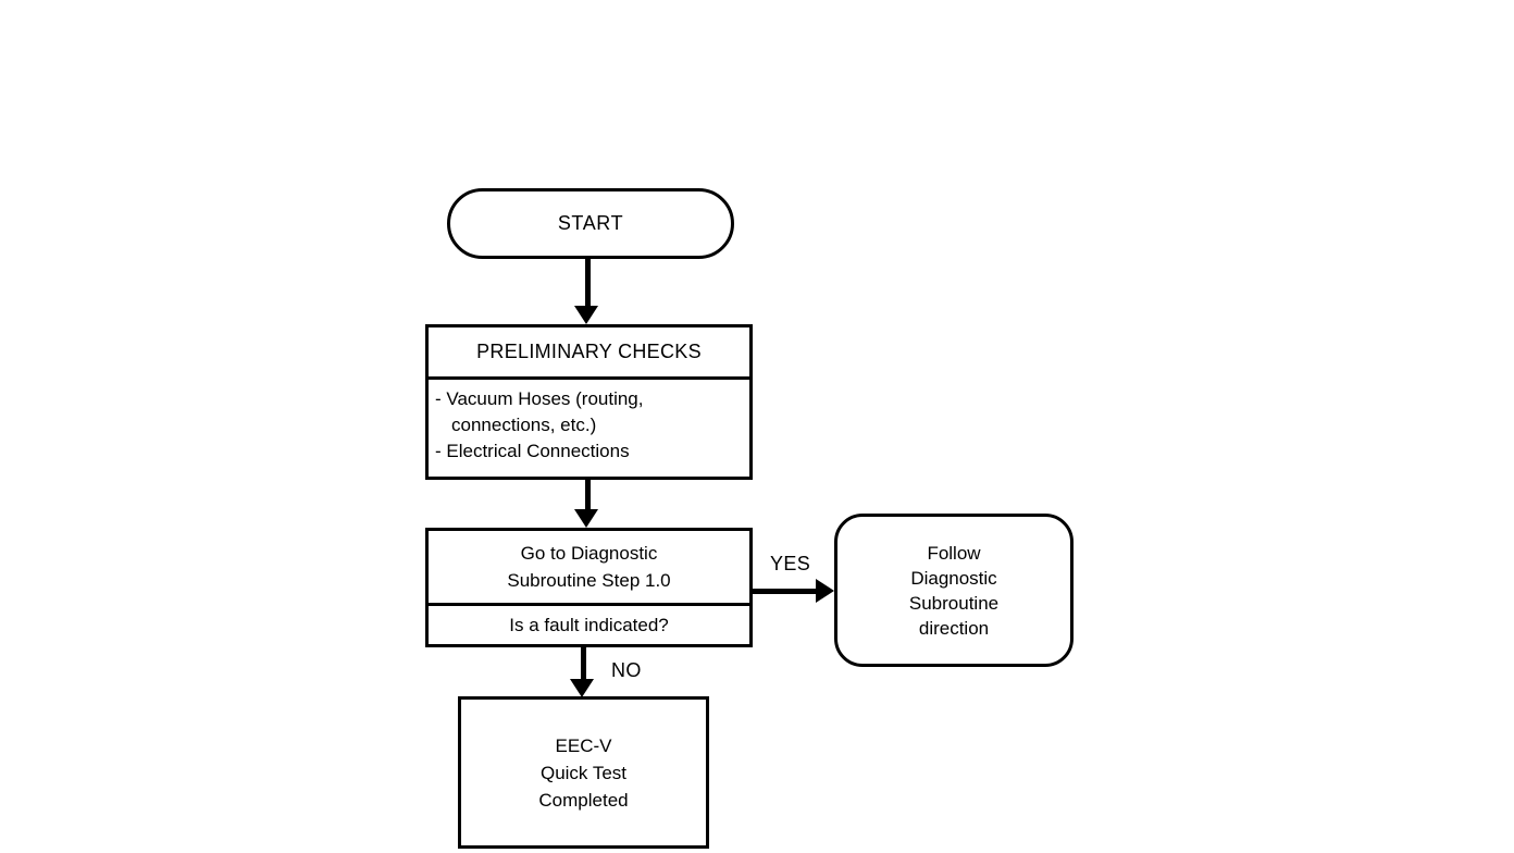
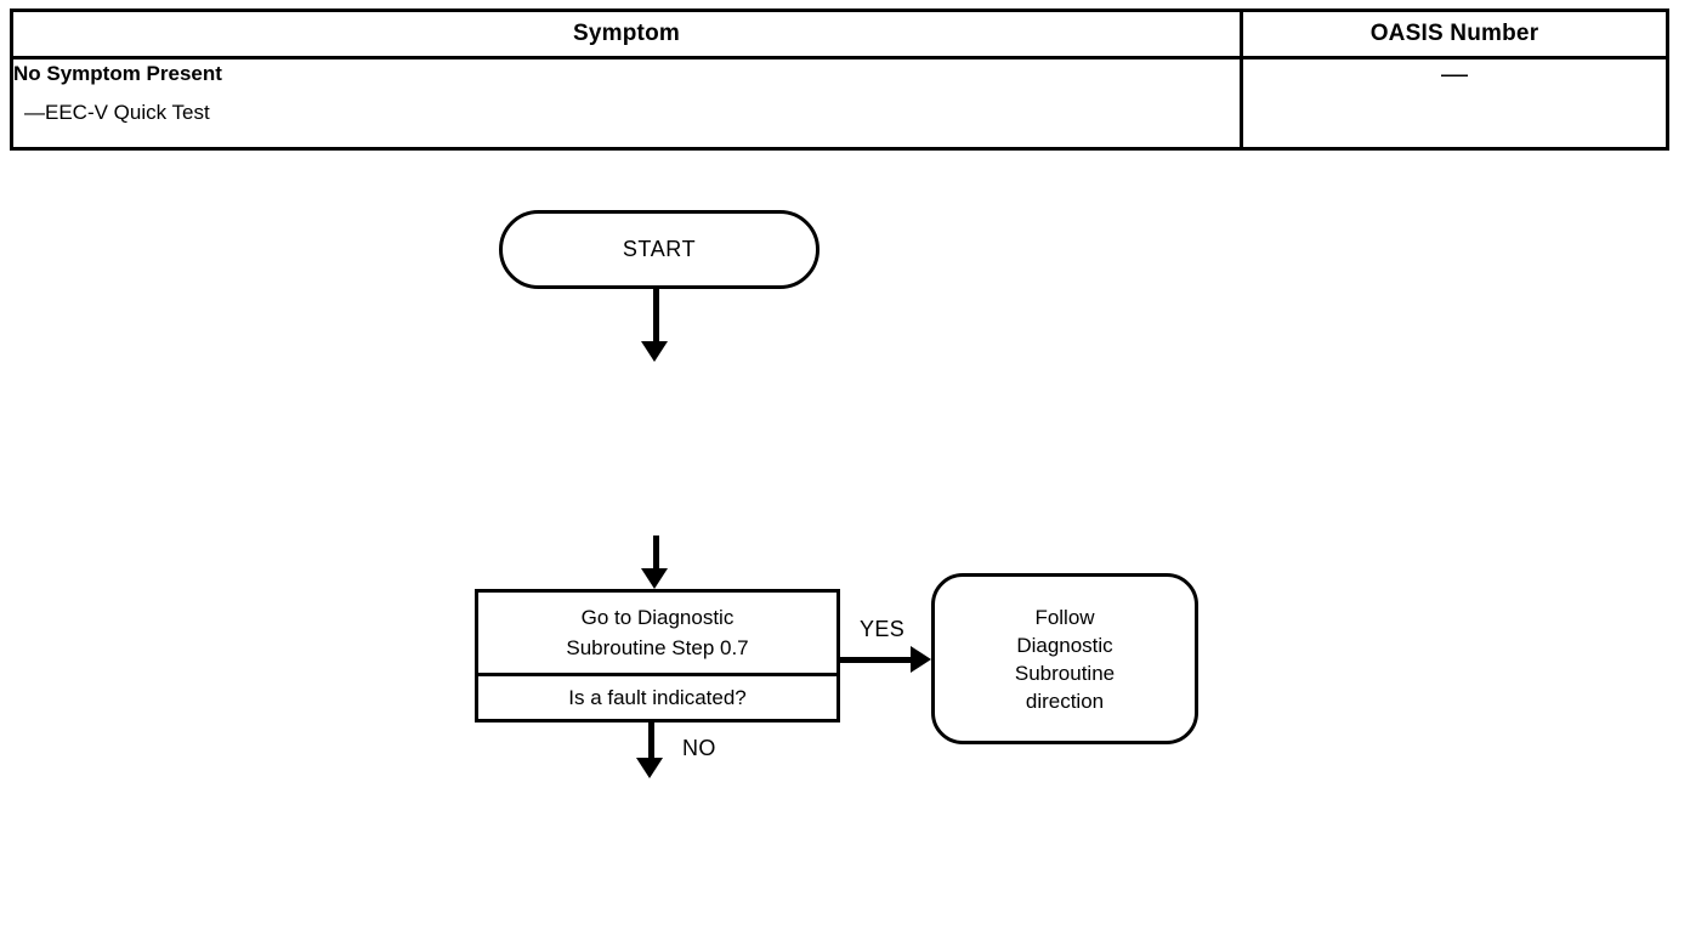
+ Symptom	OASIS Number
+ No Symptom Present —EEC-V Quick Test	—
  START
- PRELIMINARY CHECKS
- - Vacuum Hoses (routing,
- connections, etc.)
- - Electrical Connections
  Go to Diagnostic
- Subroutine Step 1.0
+ Subroutine Step 0.7
  Is a fault indicated?
  YES
  Follow
  Diagnostic
  Subroutine
  direction
  NO
- EEC-V
- Quick Test
- Completed
